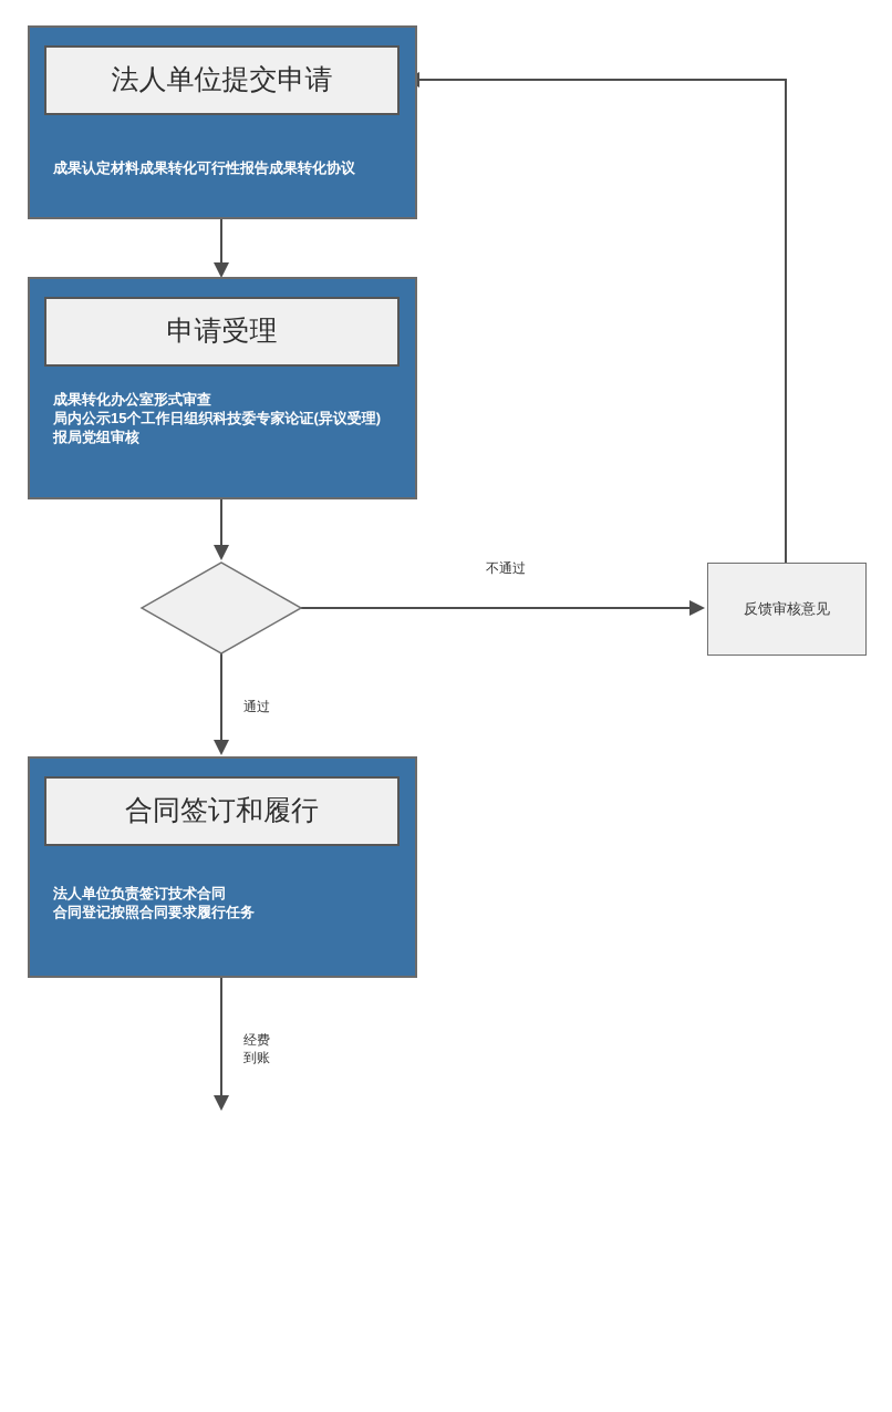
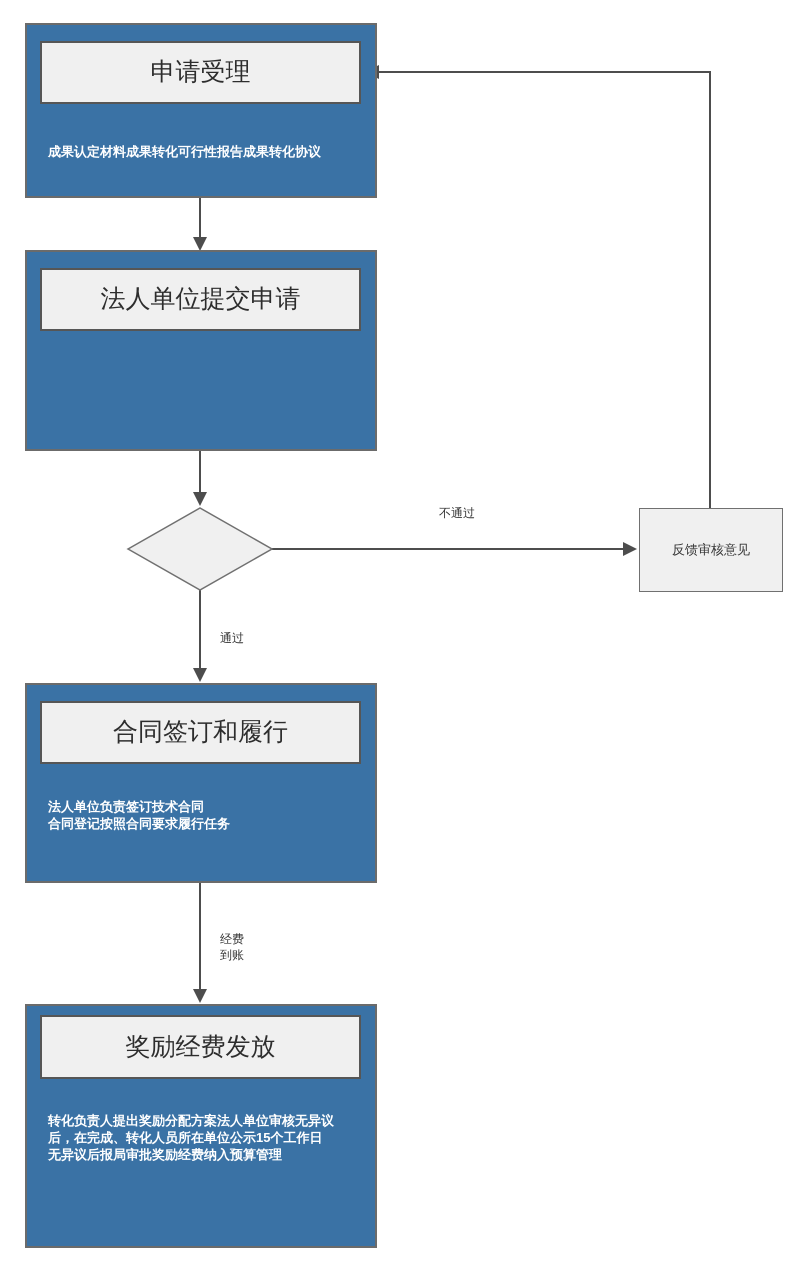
- 法人单位提交申请
+ 申请受理
  成果认定材料成果转化可行性报告成果转化协议
- 申请受理
+ 法人单位提交申请
- 成果转化办公室形式审查
- 局内公示15个工作日组织科技委专家论证(异议受理)
- 报局党组审核
  反馈审核意见
  不通过
  通过
  经费
  到账
  合同签订和履行
  法人单位负责签订技术合同
  合同登记按照合同要求履行任务
+ 奖励经费发放
+ 转化负责人提出奖励分配方案法人单位审核无异议后，在完成、转化人员所在单位公示15个工作日无异议后报局审批奖励经费纳入预算管理
